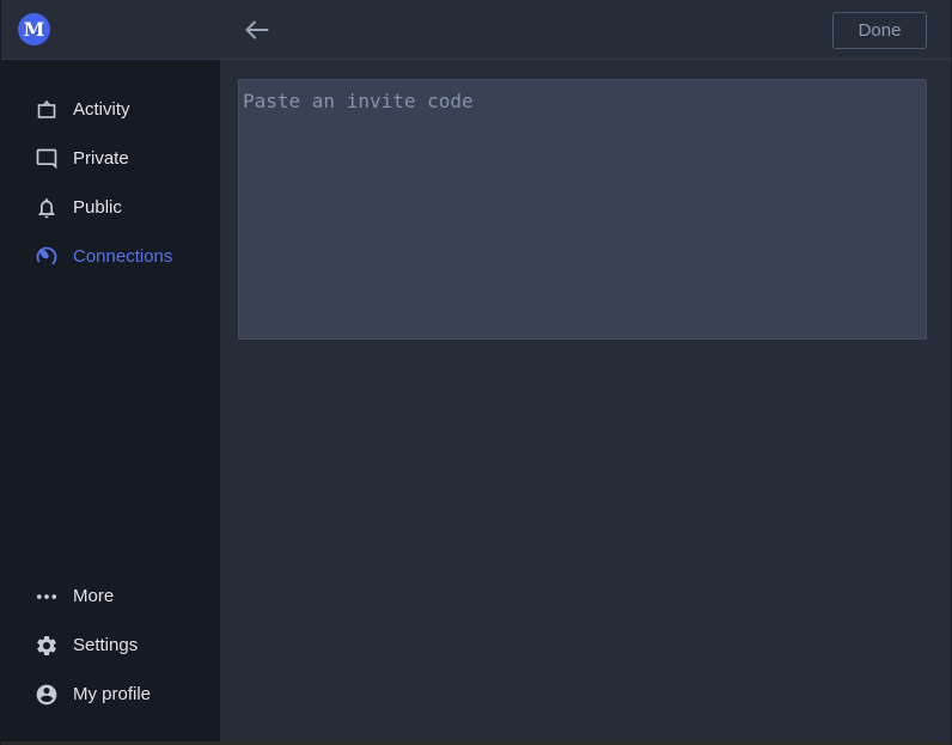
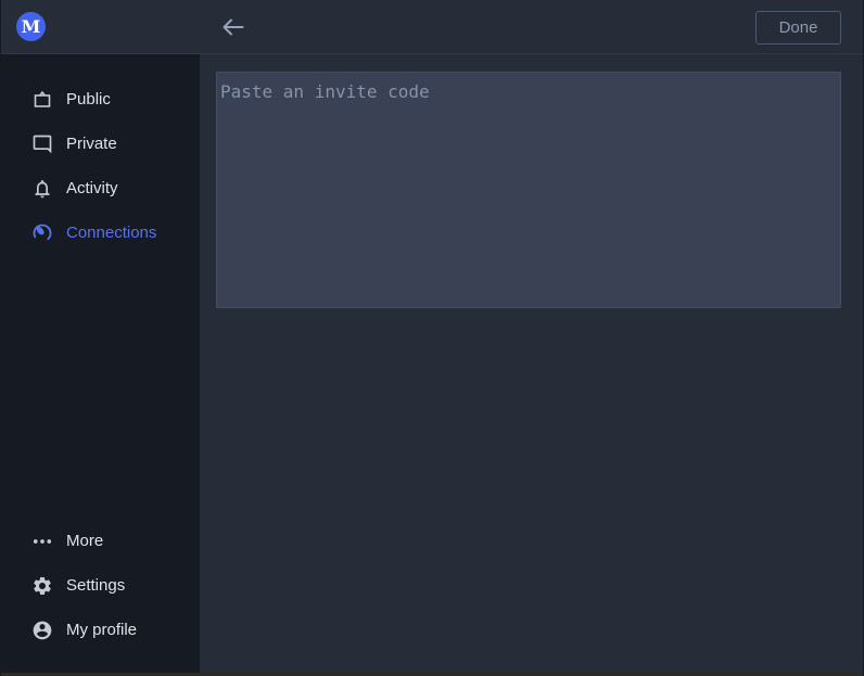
  M
  Done
- Activity
+ Public
  Private
- Public
+ Activity
  Connections
  More
  Settings
  My profile
  Paste an invite code
